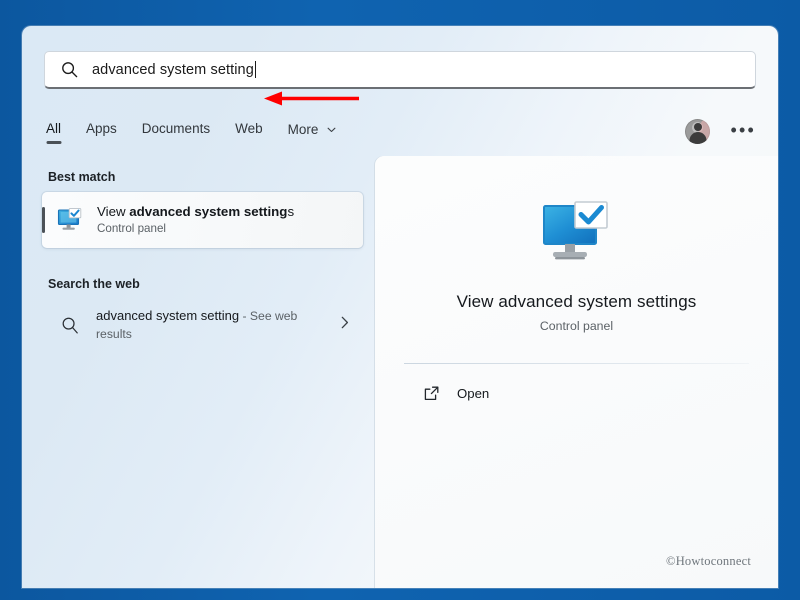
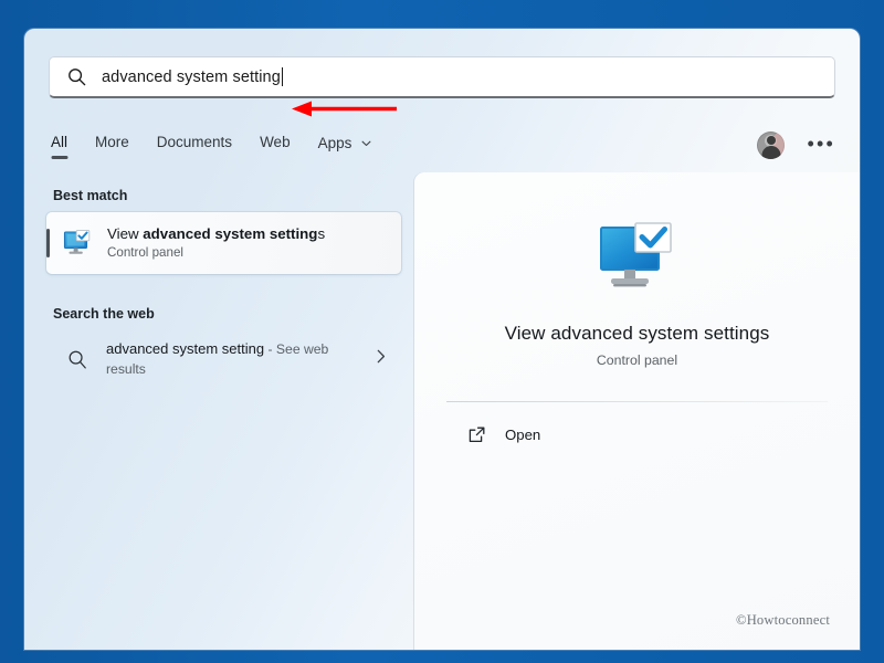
  advanced system setting
  All
- Apps
+ More
  Documents
  Web
- More
+ Apps
  •••
  Best match
  View advanced system settings
  Control panel
  Search the web
  advanced system setting - See web results
  View advanced system settings
  Control panel
  Open
  ©Howtoconnect
